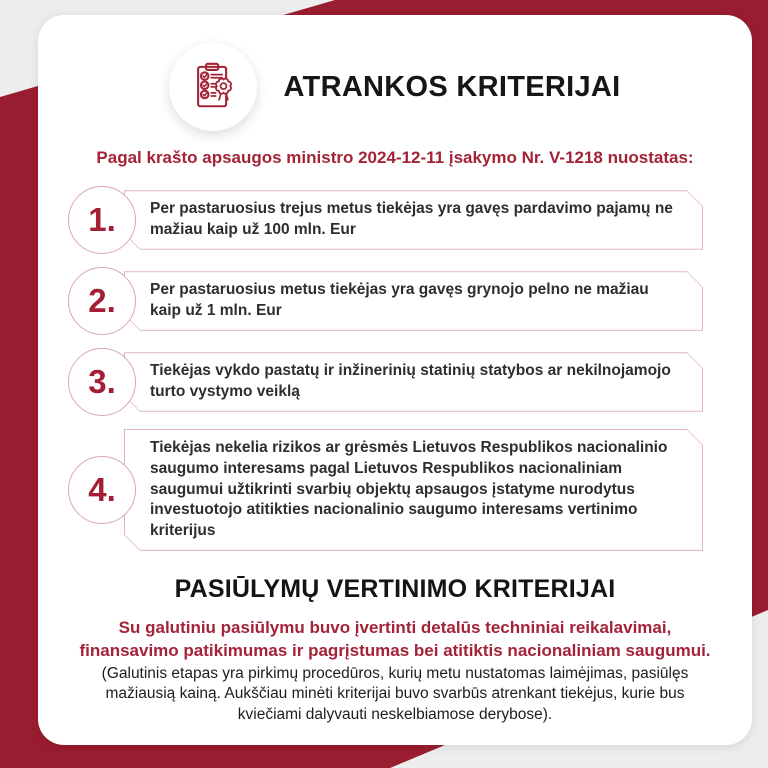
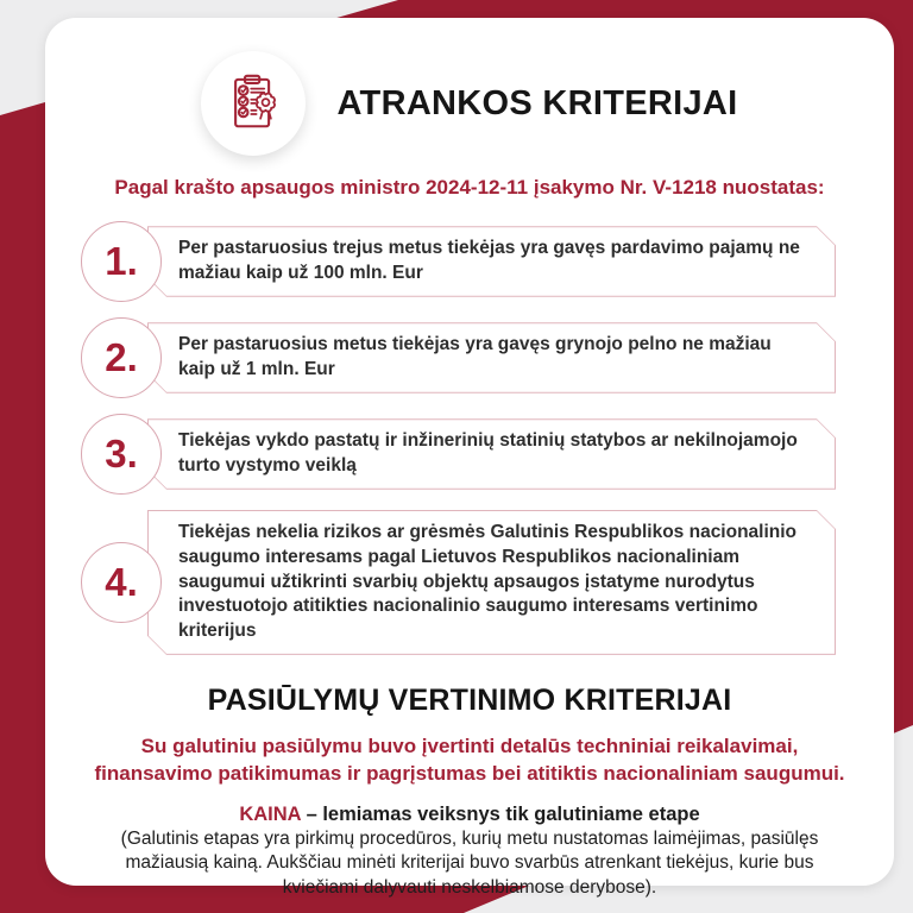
  ATRANKOS KRITERIJAI
  Pagal krašto apsaugos ministro 2024-12-11 įsakymo Nr. V-1218 nuostatas:
  1.
  Per pastaruosius trejus metus tiekėjas yra gavęs pardavimo pajamų ne mažiau kaip už 100 mln. Eur
  2.
  Per pastaruosius metus tiekėjas yra gavęs grynojo pelno ne mažiau kaip už 1 mln. Eur
  3.
  Tiekėjas vykdo pastatų ir inžinerinių statinių statybos ar nekilnojamojo turto vystymo veiklą
  4.
- Tiekėjas nekelia rizikos ar grėsmės Lietuvos Respublikos nacionalinio saugumo interesams pagal Lietuvos Respublikos nacionaliniam saugumui užtikrinti svarbių objektų apsaugos įstatyme nurodytus investuotojo atitikties nacionalinio saugumo interesams vertinimo kriterijus
+ Tiekėjas nekelia rizikos ar grėsmės Galutinis Respublikos nacionalinio saugumo interesams pagal Lietuvos Respublikos nacionaliniam saugumui užtikrinti svarbių objektų apsaugos įstatyme nurodytus investuotojo atitikties nacionalinio saugumo interesams vertinimo kriterijus
  PASIŪLYMŲ VERTINIMO KRITERIJAI
  Su galutiniu pasiūlymu buvo įvertinti detalūs techniniai reikalavimai, finansavimo patikimumas ir pagrįstumas bei atitiktis nacionaliniam saugumui.
+ KAINA – lemiamas veiksnys tik galutiniame etape
  (Galutinis etapas yra pirkimų procedūros, kurių metu nustatomas laimėjimas, pasiūlęs mažiausią kainą. Aukščiau minėti kriterijai buvo svarbūs atrenkant tiekėjus, kurie bus kviečiami dalyvauti neskelbiamose derybose).
